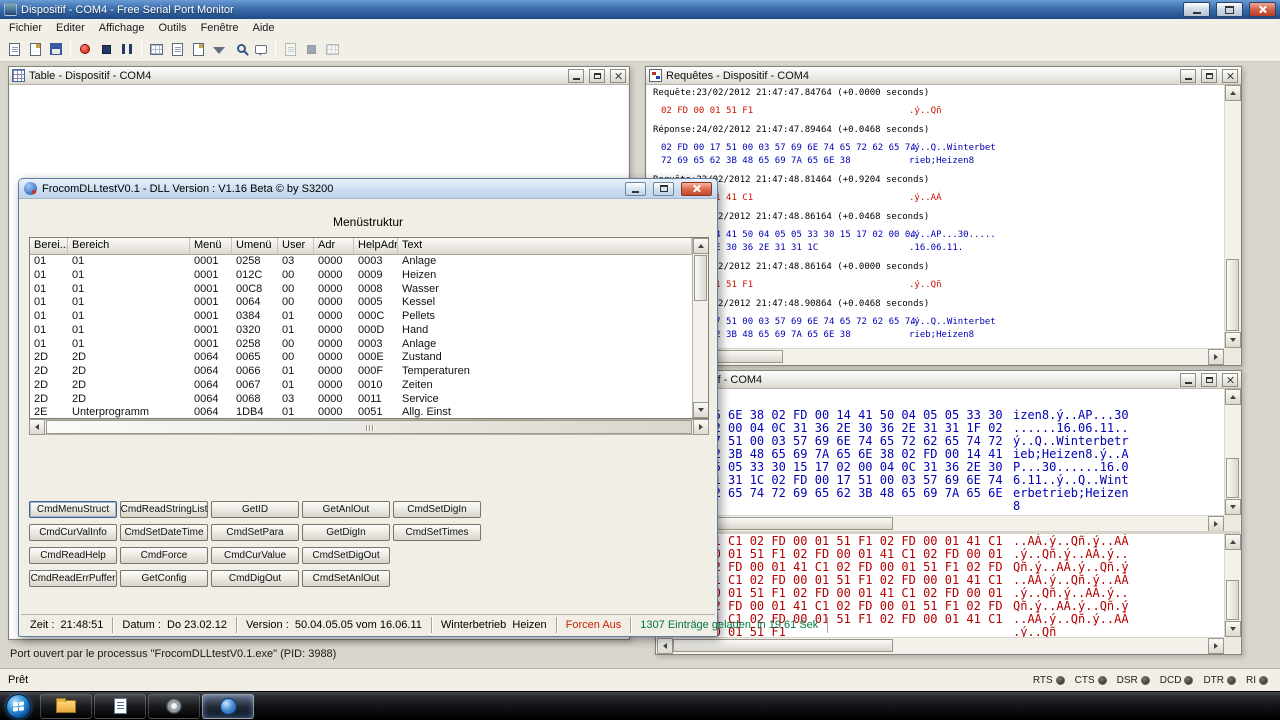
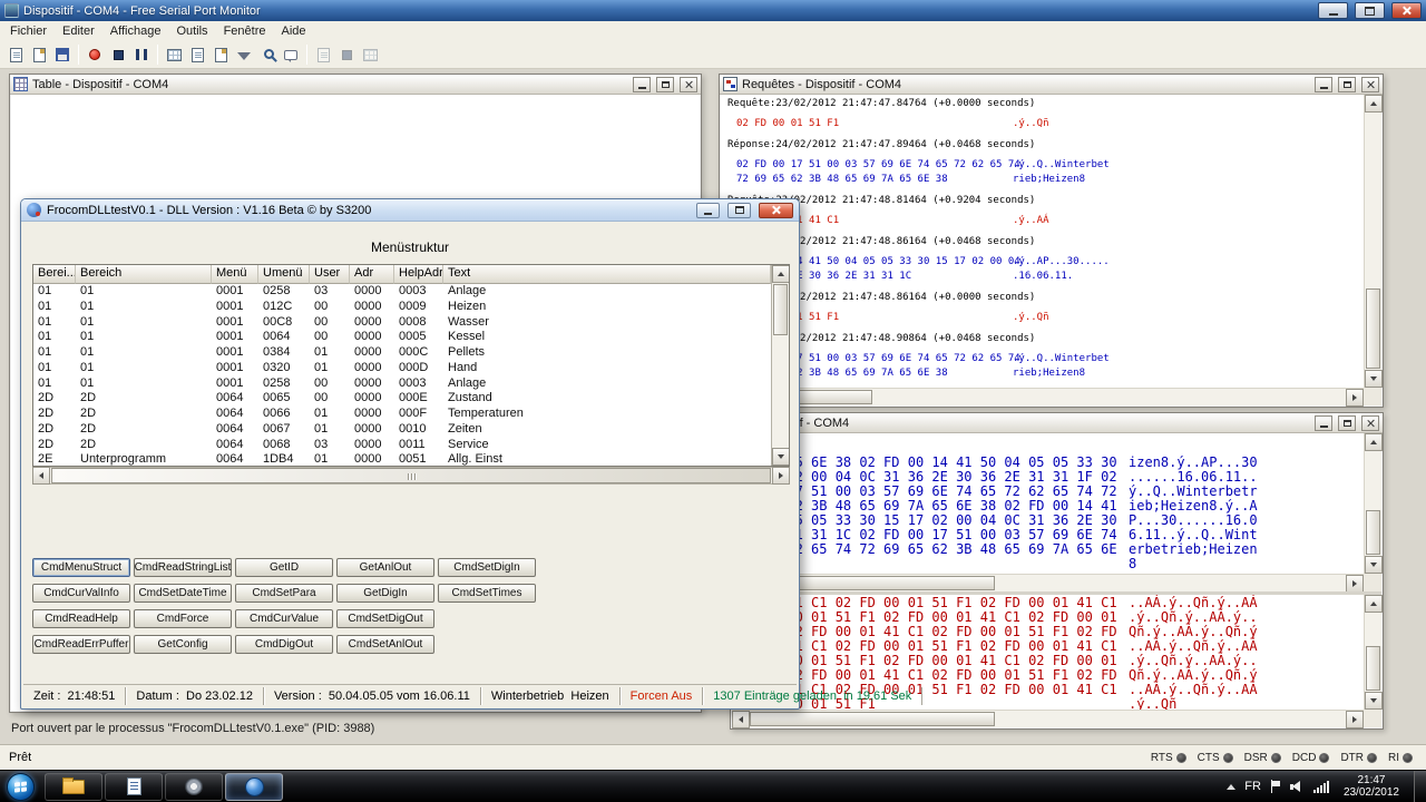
  Dispositif - COM4 - Free Serial Port Monitor
  Fichier
  Editer
  Affichage
  Outils
  Fenêtre
  Aide
  Table - Dispositif - COM4
  Requêtes - Dispositif - COM4
  Requête:23/02/2012 21:47:47.84764 (+0.0000 seconds)
  02 FD 00 01 51 F1
  .ý..Qñ
  Réponse:24/02/2012 21:47:47.89464 (+0.0468 seconds)
  02 FD 00 17 51 00 03 57 69 6E 74 65 72 62 65 7
  .ý..Q..Winterbet
  72 69 65 62 3B 48 65 69 7A 65 6E 38
  rieb;Heizen8
  2/2012 21:47:48.81464 (+0.9204 seconds)
  .ý..AÁ
  2/2012 21:47:48.86164 (+0.0468 seconds)
  41 50 04 05 05 33 30 15 17 02 00 0
  .ý..AP...30.....
  .16.06.11.
  2/2012 21:47:48.86164 (+0.0000 seconds)
  .ý..Qñ
  2/2012 21:47:48.90864 (+0.0468 seconds)
  51 00 03 57 69 6E 74 65 72 62 65 7
  .ý..Q..Winterbet
  rieb;Heizen8
  6E 38 02 FD 00 14 41 50 04 05 05 33 30
  izen8.ý..AP...30
  00 04 0C 31 36 2E 30 36 2E 31 31 1F 02
  ......16.06.11..
  51 00 03 57 69 6E 74 65 72 62 65 74 72
  ý..Q..Winterbetr
  3B 48 65 69 7A 65 6E 38 02 FD 00 14 41
  ieb;Heizen8.ý..A
  05 33 30 15 17 02 00 04 0C 31 36 2E 30
  P...30......16.0
  31 1C 02 FD 00 17 51 00 03 57 69 6E 74
  6.11..ý..Q..Wint
  65 74 72 69 65 62 3B 48 65 69 7A 65 6E
  erbetrieb;Heizen
  8
  C1 02 FD 00 01 51 F1 02 FD 00 01 41 C1
  ..AÁ.ý..Qñ.ý..AÁ
  01 51 F1 02 FD 00 01 41 C1 02 FD 00 01
  .ý..Qñ.ý..AÁ.ý..
  FD 00 01 41 C1 02 FD 00 01 51 F1 02 FD
  Qñ.ý..AÁ.ý..Qñ.ý
  C1 02 FD 00 01 51 F1 02 FD 00 01 41 C1
  ..AÁ.ý..Qñ.ý..AÁ
  01 51 F1 02 FD 00 01 41 C1 02 FD 00 01
  .ý..Qñ.ý..AÁ.ý..
  FD 00 01 41 C1 02 FD 00 01 51 F1 02 FD
  Qñ.ý..AÁ.ý..Qñ.ý
  C1 02 FD 00 01 51 F1 02 FD 00 01 41 C1
  ..AÁ.ý..Qñ.ý..AÁ
  .ý..Qñ
  Port ouvert par le processus "FrocomDLLtestV0.1.exe" (PID: 3988)
  Prêt
  RTS
  CTS
  DSR
  DCD
  DTR
  RI
  FrocomDLLtestV0.1 - DLL Version : V1.16 Beta © by S3200
  Menüstruktur
  Berei..
  Bereich
  Menü
  Umenü
  User
  Adr
  HelpAdr
  Text
  01
  01
  0001
  0258
  03
  0000
  0003
  Anlage
  01
  01
  0001
  012C
  00
  0000
  0009
  Heizen
  01
  01
  0001
  00C8
  00
  0000
  0008
  Wasser
  01
  01
  0001
  0064
  00
  0000
  0005
  Kessel
  01
  01
  0001
  0384
  01
  0000
  000C
  Pellets
  01
  01
  0001
  0320
  01
  0000
  000D
  Hand
  01
  01
  0001
  0258
  00
  0000
  0003
  Anlage
  2D
  2D
  0064
  0065
  00
  0000
  000E
  Zustand
  2D
  2D
  0064
  0066
  01
  0000
  000F
  Temperaturen
  2D
  2D
  0064
  0067
  01
  0000
  0010
  Zeiten
  2D
  2D
  0064
  0068
  03
  0000
  0011
  Service
  2E
  Unterprogramm
  0064
  1DB4
  01
  0000
  0051
  Allg. Einst
  CmdMenuStruct
  CmdReadStringList
  GetID
  GetAnlOut
  CmdSetDigIn
  CmdCurValInfo
  CmdSetDateTime
  CmdSetPara
  GetDigIn
  CmdSetTimes
  CmdReadHelp
  CmdForce
  CmdCurValue
  CmdSetDigOut
  CmdReadErrPuffer
  GetConfig
  CmdDigOut
  CmdSetAnlOut
  Zeit : 21:48:51
  Datum : Do 23.02.12
  Version : 50.04.05.05 vom 16.06.11
  Winterbetrieb Heizen
  Forcen Aus
  1307 Einträge geladen in 19,61 Sek
+ FR
+ 21:47
+ 23/02/2012
